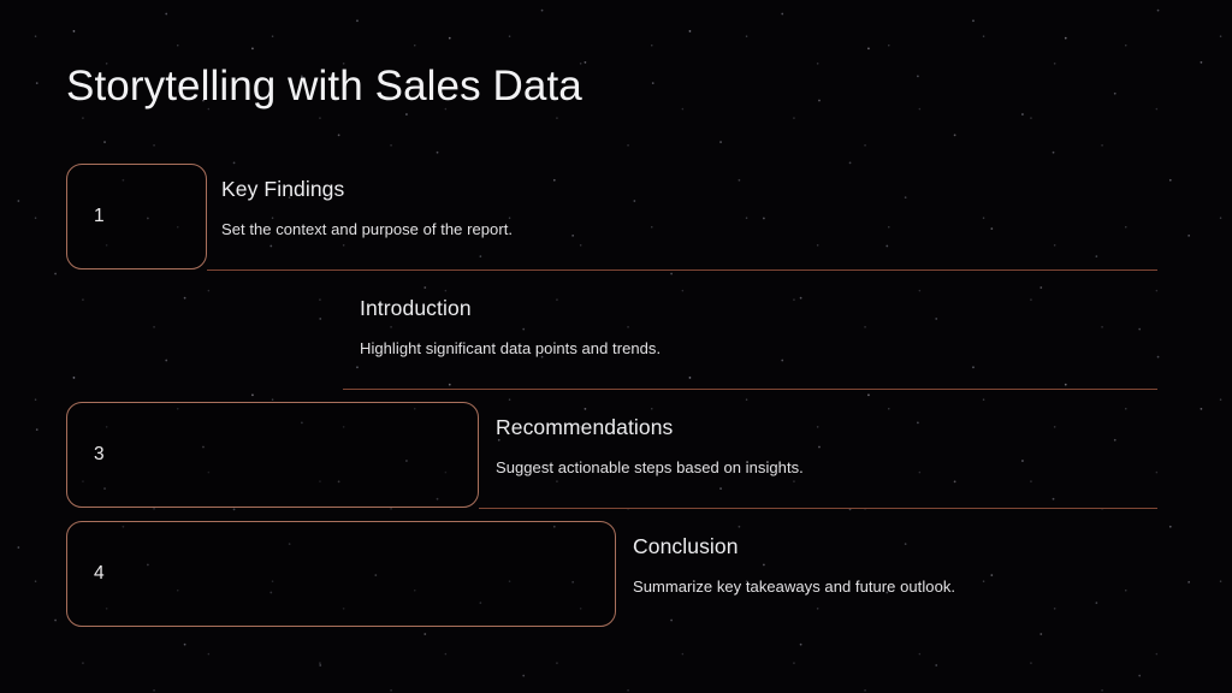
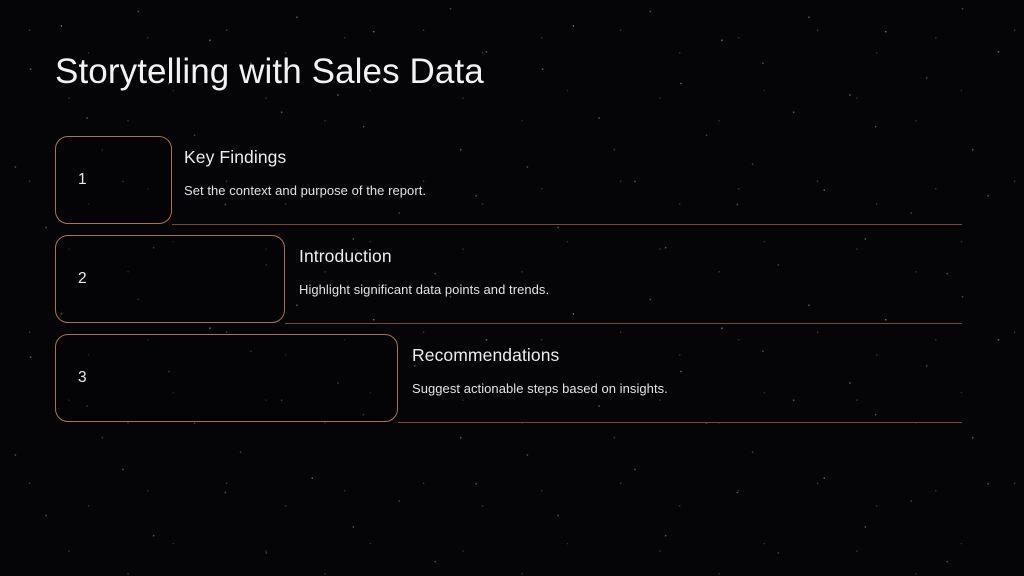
  Storytelling with Sales Data
  1
  Key Findings
  Set the context and purpose of the report.
+ 2
  Introduction
  Highlight significant data points and trends.
  3
  Recommendations
  Suggest actionable steps based on insights.
- 4
- Conclusion
- Summarize key takeaways and future outlook.
